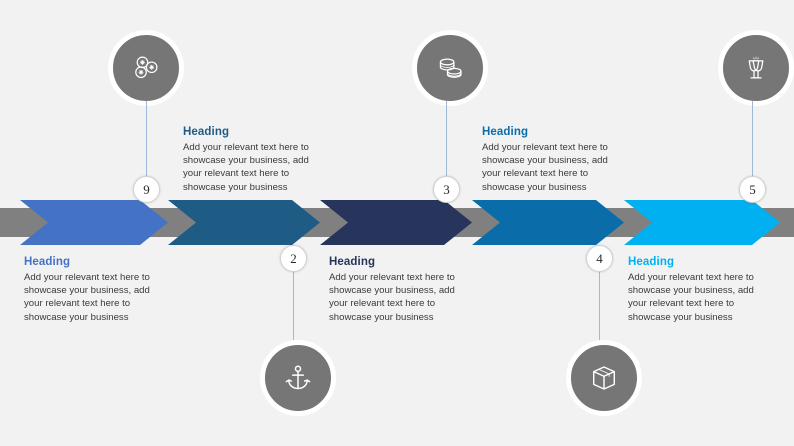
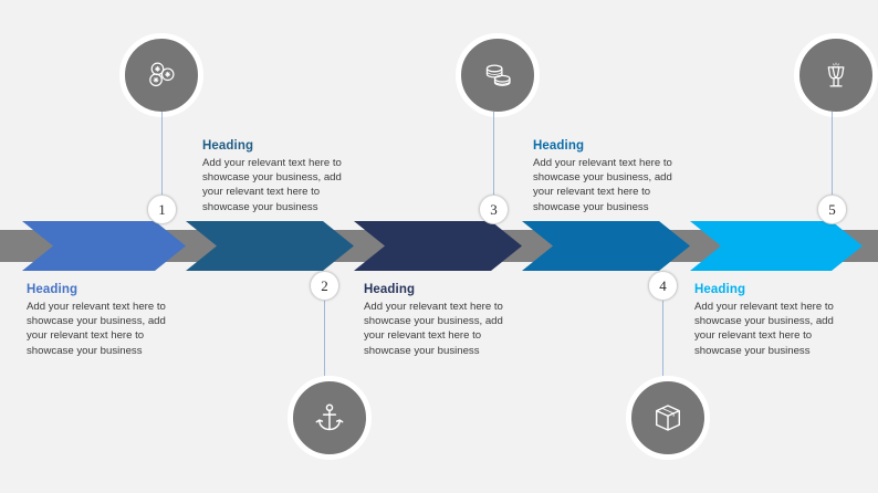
- 9
+ 1
  2
  3
  4
  5
  Heading
  Add your relevant text here to showcase your business, add your relevant text here to showcase your business
  Heading
  Add your relevant text here to showcase your business, add your relevant text here to showcase your business
  Heading
  Add your relevant text here to showcase your business, add your relevant text here to showcase your business
  Heading
  Add your relevant text here to showcase your business, add your relevant text here to showcase your business
  Heading
  Add your relevant text here to showcase your business, add your relevant text here to showcase your business
